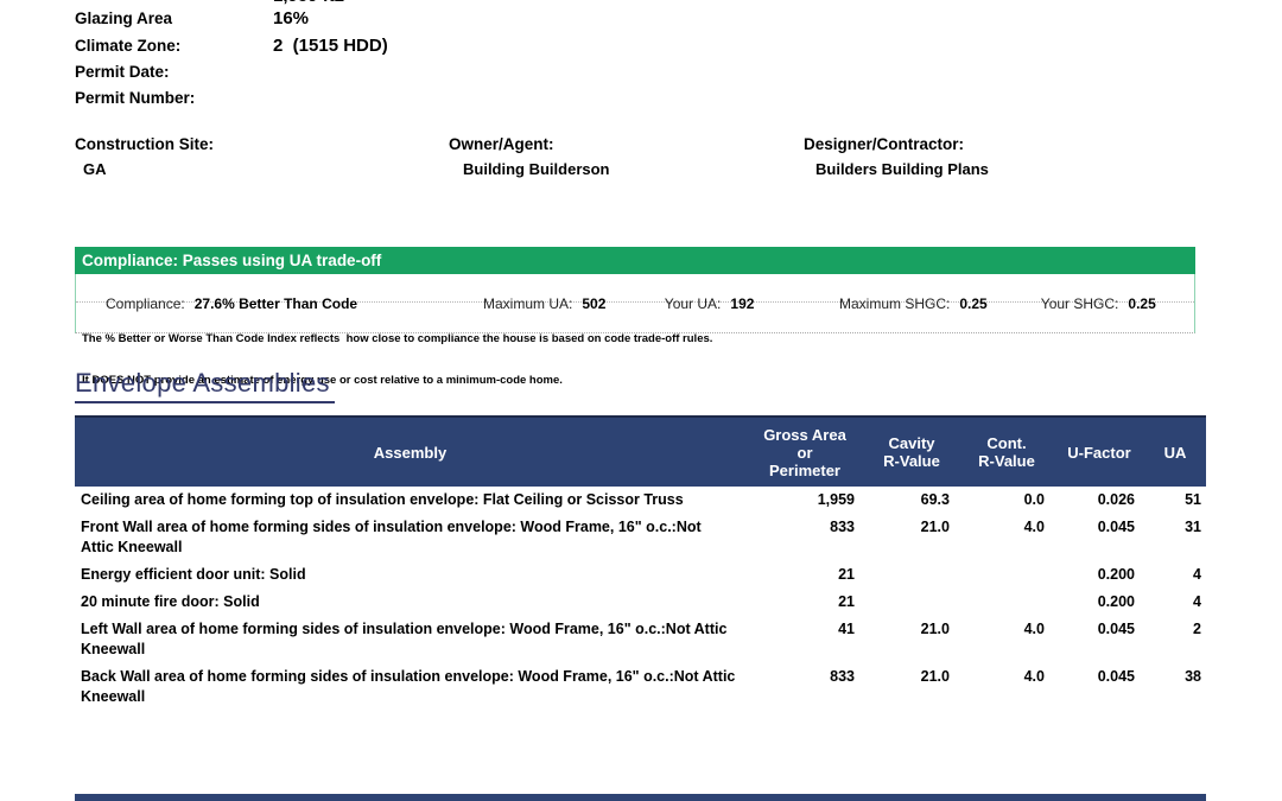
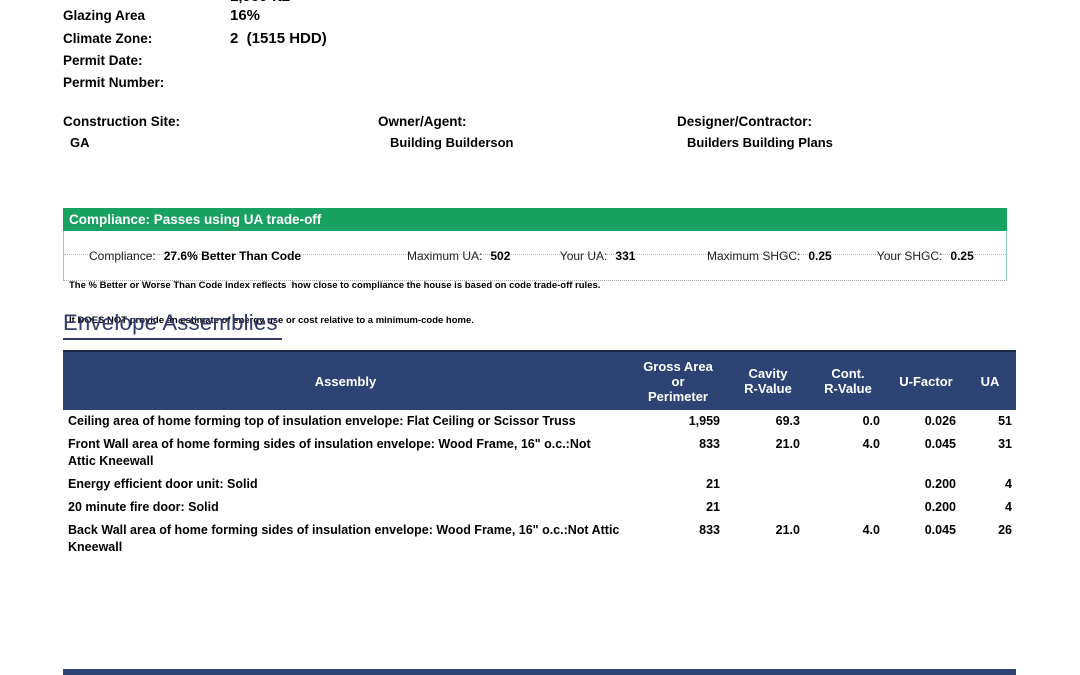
  Glazing Area
  16%
  Climate Zone:
  2 (1515 HDD)
  Permit Date:
  Permit Number:
  Construction Site:
  GA
  Owner/Agent:
  Building Builderson
  Designer/Contractor:
  Builders Building Plans
  Compliance: Passes using UA trade-off
  Compliance: 27.6% Better Than Code
  Maximum UA: 502
- Your UA: 192
+ Your UA: 331
  Maximum SHGC: 0.25
  Your SHGC: 0.25
  The % Better or Worse Than Code Index reflects how close to compliance the house is based on code trade-off rules.
  It DOES NOT provide an estimate of energy use or cost relative to a minimum-code home.
  Envelope Assemblies
  Assembly	Gross Area or Perimeter	Cavity R-Value	Cont. R-Value	U-Factor	UA
  Ceiling area of home forming top of insulation envelope: Flat Ceiling or Scissor Truss	1,959	69.3	0.0	0.026	51
  Front Wall area of home forming sides of insulation envelope: Wood Frame, 16" o.c.:Not Attic Kneewall	833	21.0	4.0	0.045	31
  Energy efficient door unit: Solid	21			0.200	4
  20 minute fire door: Solid	21			0.200	4
- Left Wall area of home forming sides of insulation envelope: Wood Frame, 16" o.c.:Not Attic Kneewall	41	21.0	4.0	0.045	2
- Back Wall area of home forming sides of insulation envelope: Wood Frame, 16" o.c.:Not Attic Kneewall	833	21.0	4.0	0.045	38
+ Back Wall area of home forming sides of insulation envelope: Wood Frame, 16" o.c.:Not Attic Kneewall	833	21.0	4.0	0.045	26
